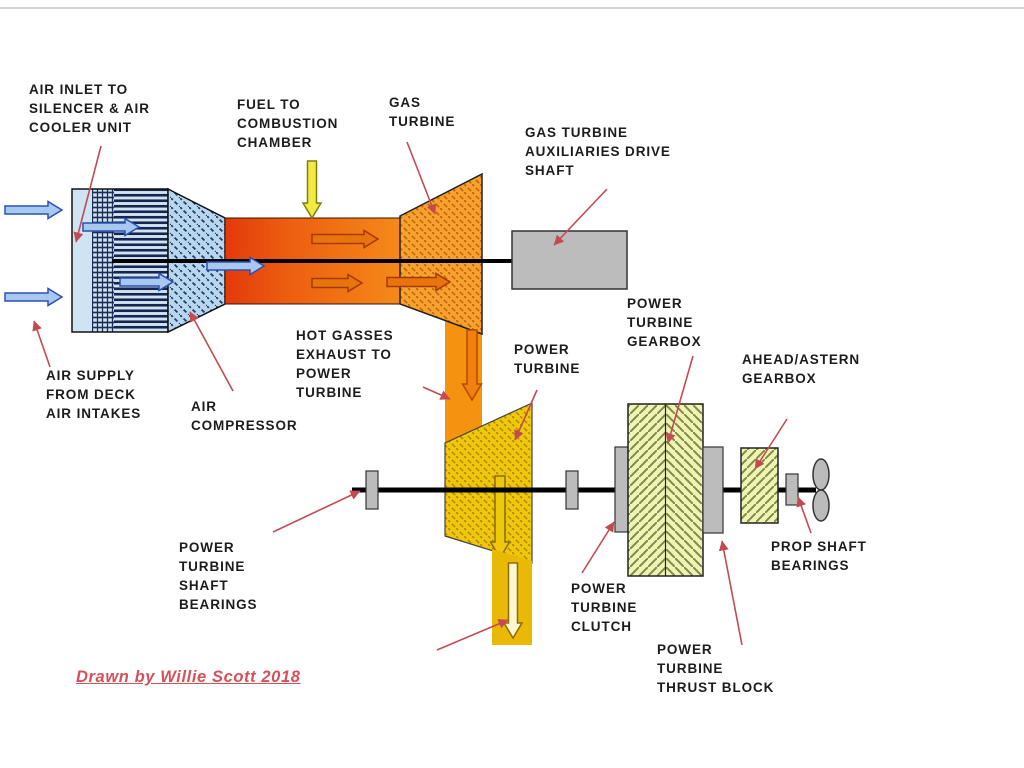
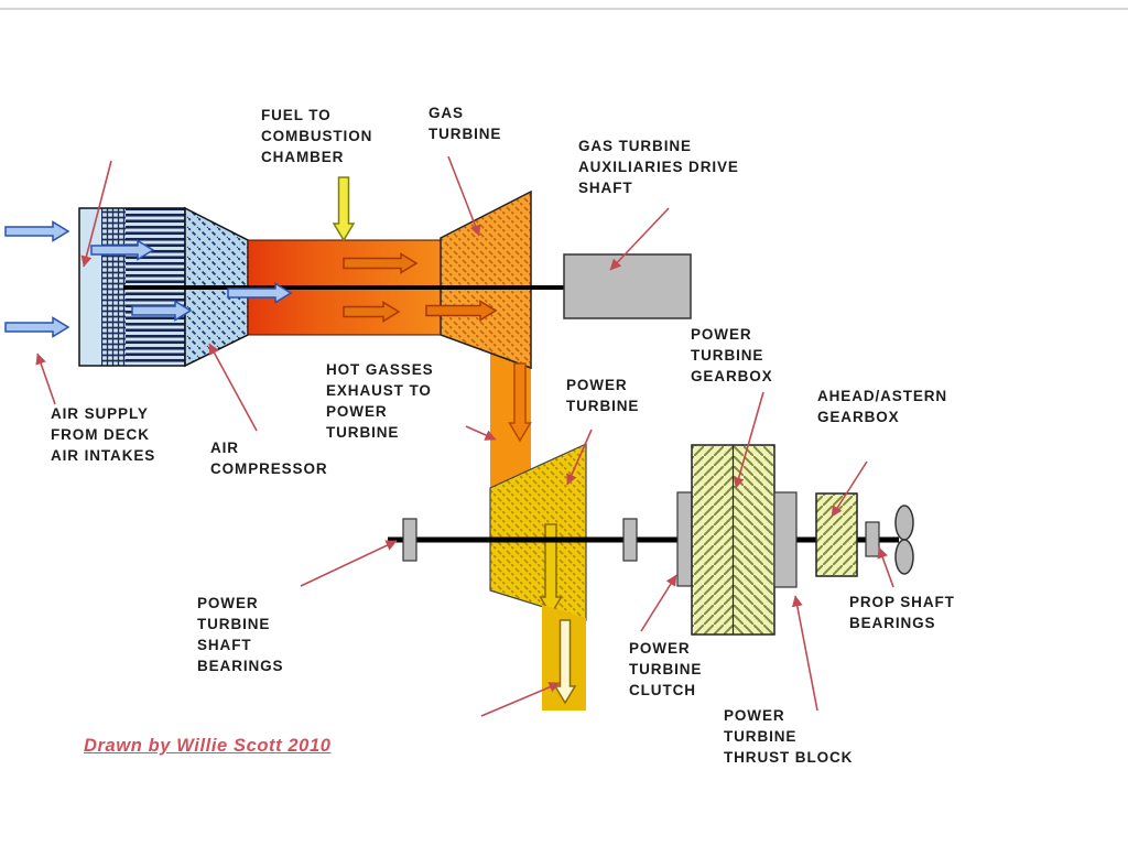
- AIR INLET TO
- SILENCER & AIR
- COOLER UNIT
  FUEL TO
  COMBUSTION
  CHAMBER
  GAS
  TURBINE
  GAS TURBINE
  AUXILIARIES DRIVE
  SHAFT
  AIR SUPPLY
  FROM DECK
  AIR INTAKES
  AIR
  COMPRESSOR
  HOT GASSES
  EXHAUST TO
  POWER
  TURBINE
  POWER
  TURBINE
  POWER
  TURBINE
  GEARBOX
  AHEAD/ASTERN
  GEARBOX
  POWER
  TURBINE
  SHAFT
  BEARINGS
  POWER
  TURBINE
  CLUTCH
  POWER
  TURBINE
  THRUST BLOCK
  PROP SHAFT
  BEARINGS
- Drawn by Willie Scott 2018
+ Drawn by Willie Scott 2010
